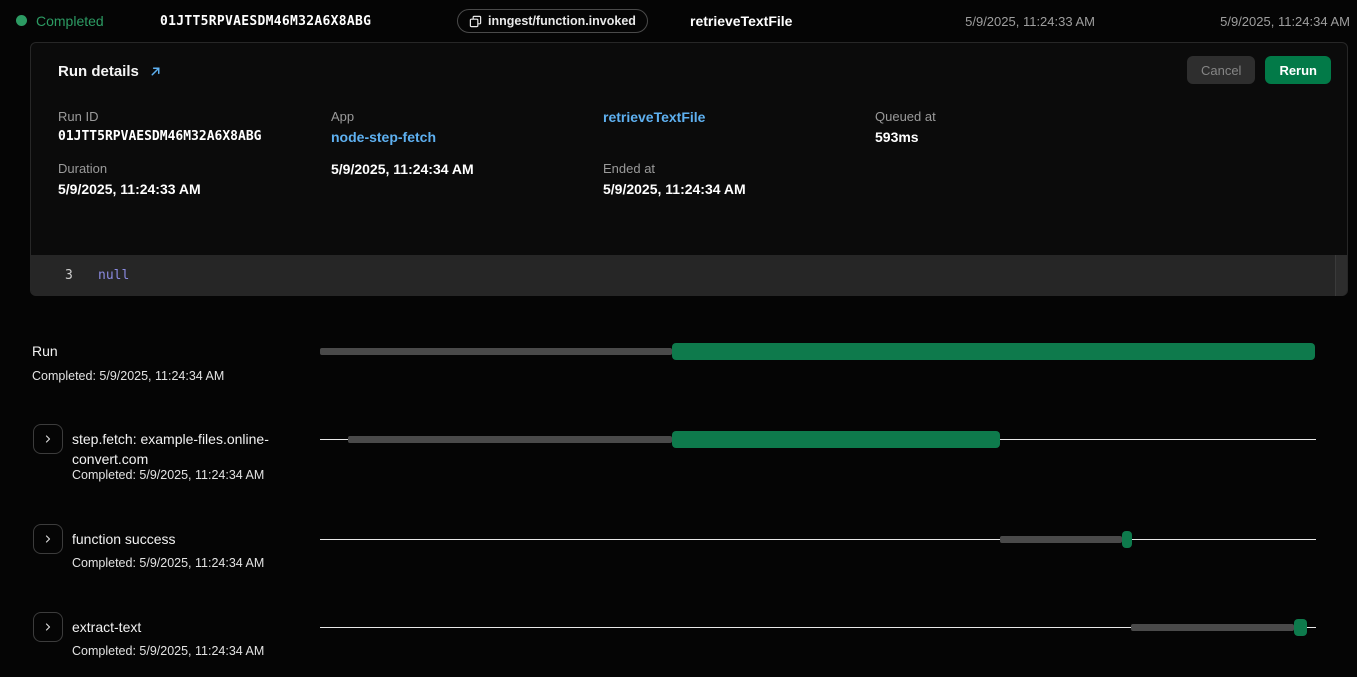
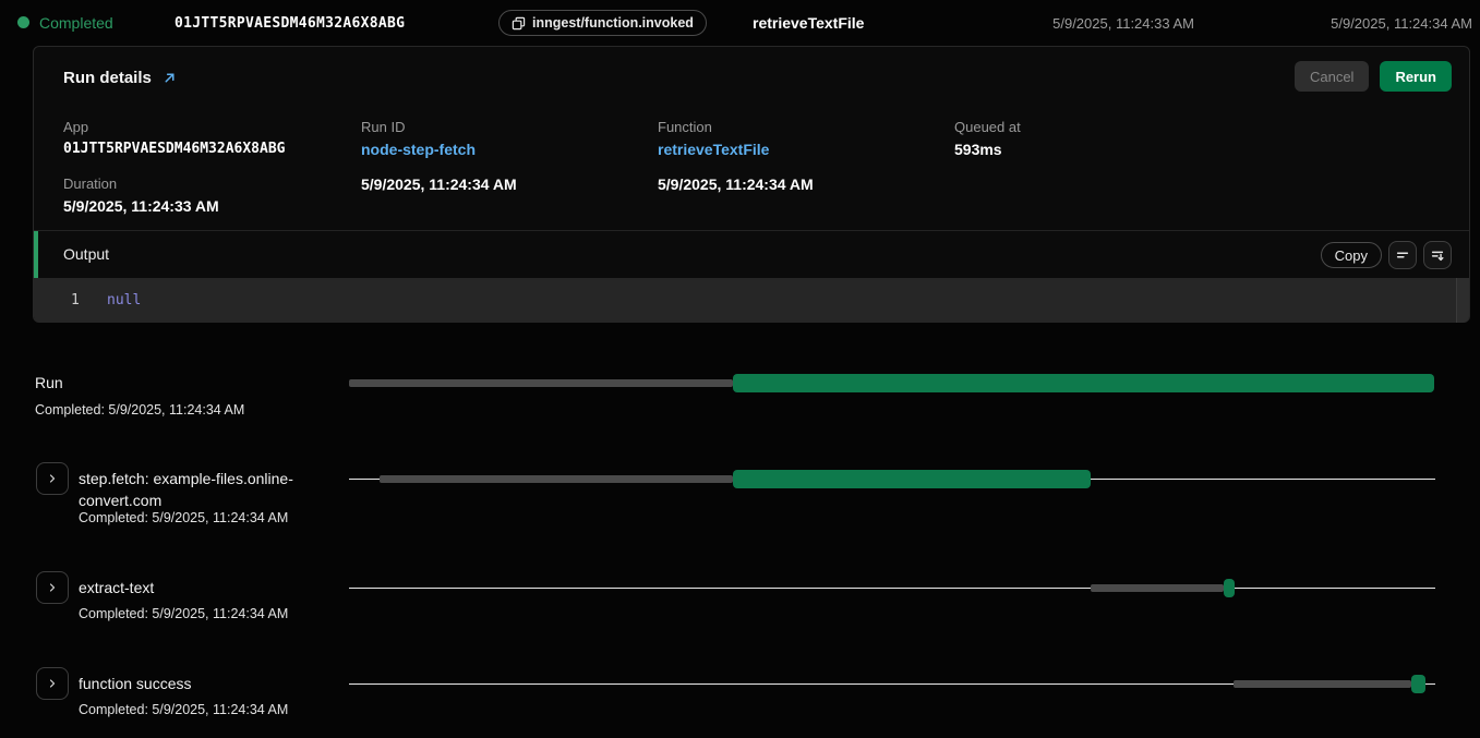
  Completed
  01JTT5RPVAESDM46M32A6X8ABG
  inngest/function.invoked
  retrieveTextFile
  5/9/2025, 11:24:33 AM
  5/9/2025, 11:24:34 AM
  Run details
  Cancel
  Rerun
- Run ID
+ App
  01JTT5RPVAESDM46M32A6X8ABG
- App
+ Run ID
  node-step-fetch
+ Function
  retrieveTextFile
  Queued at
  593ms
  Duration
  5/9/2025, 11:24:33 AM
  5/9/2025, 11:24:34 AM
- Ended at
  5/9/2025, 11:24:34 AM
+ Output
+ Copy
- 3
+ 1
  null
  Run
  Completed: 5/9/2025, 11:24:34 AM
  step.fetch: example-files.online-convert.com
  Completed: 5/9/2025, 11:24:34 AM
- function success
+ extract-text
  Completed: 5/9/2025, 11:24:34 AM
- extract-text
+ function success
  Completed: 5/9/2025, 11:24:34 AM
